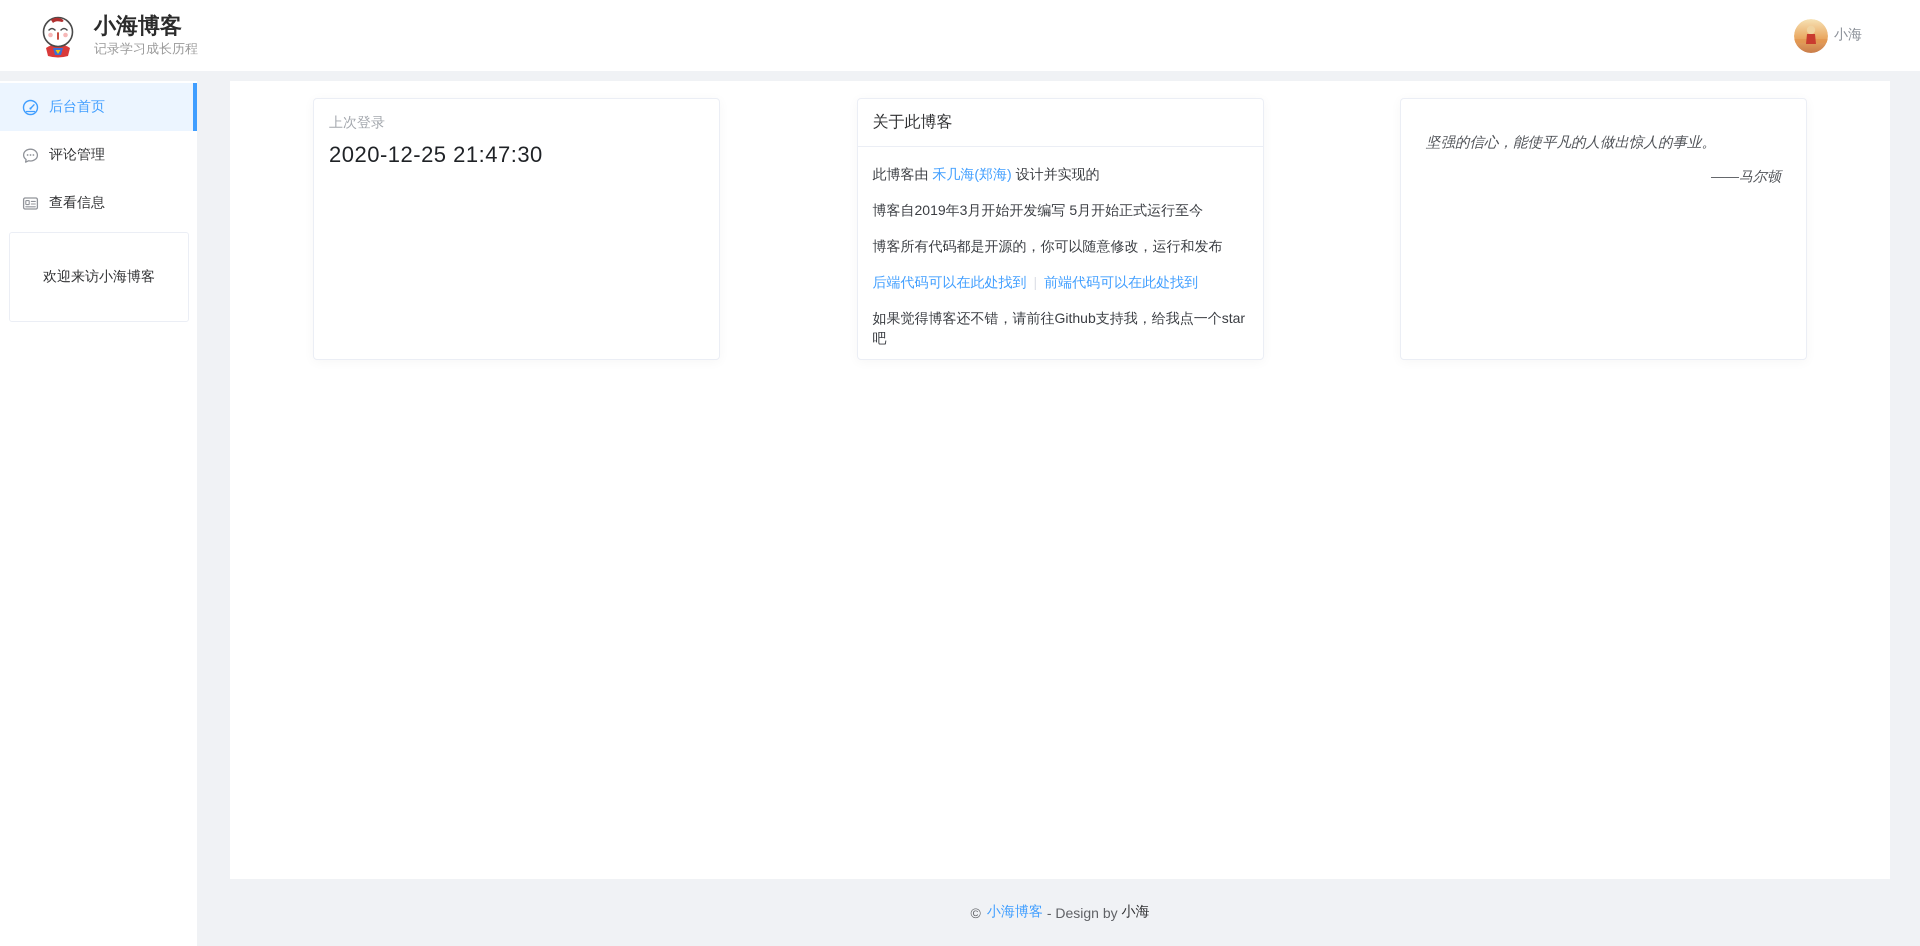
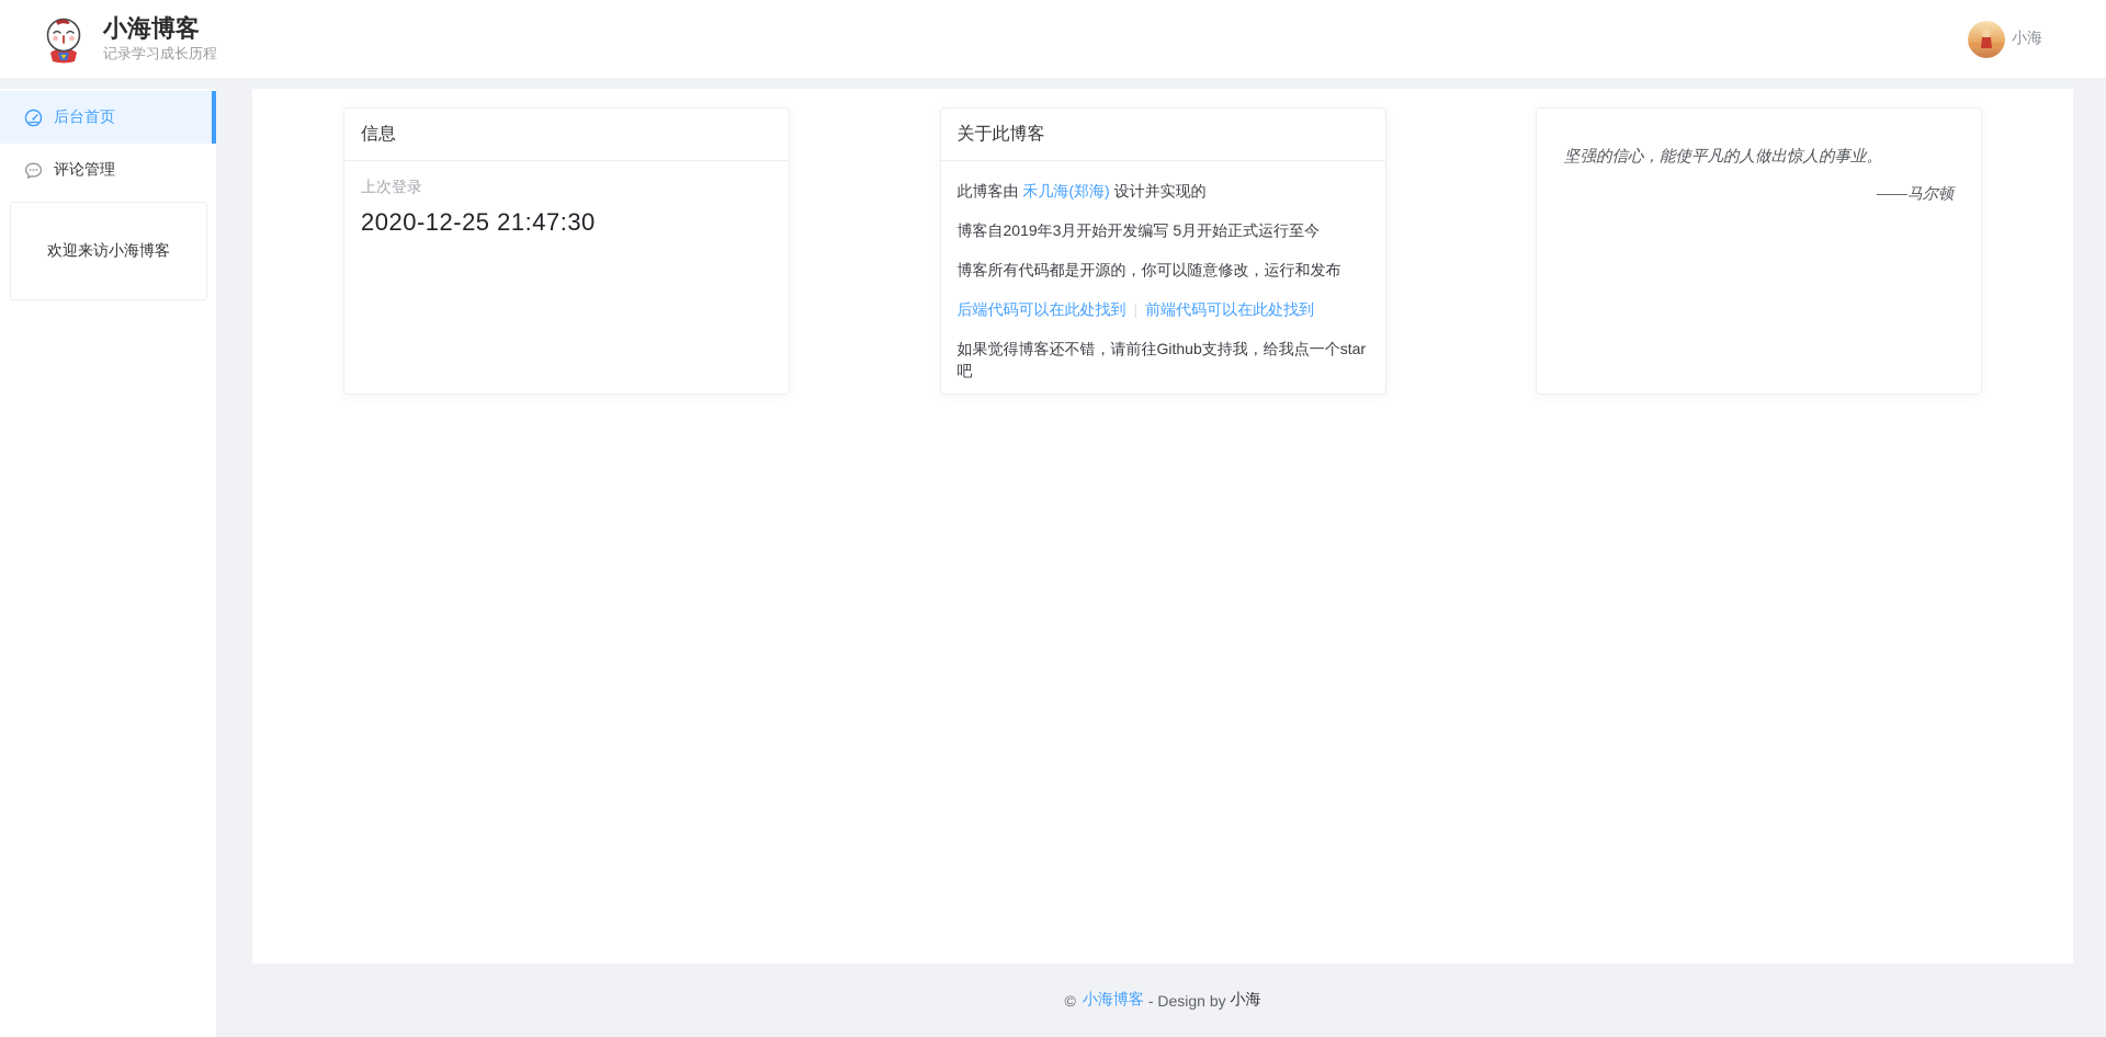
  小海博客
  记录学习成长历程
  小海
  后台首页
  评论管理
- 查看信息
  欢迎来访小海博客
+ 信息
  上次登录
  2020-12-25 21:47:30
  关于此博客
  此博客由 禾几海(郑海) 设计并实现的
  博客自2019年3月开始开发编写 5月开始正式运行至今
  博客所有代码都是开源的，你可以随意修改，运行和发布
  后端代码可以在此处找到 | 前端代码可以在此处找到
  如果觉得博客还不错，请前往Github支持我，给我点一个star吧
  坚强的信心，能使平凡的人做出惊人的事业。
  ——马尔顿
  ©
  小海博客
  - Design by
  小海
